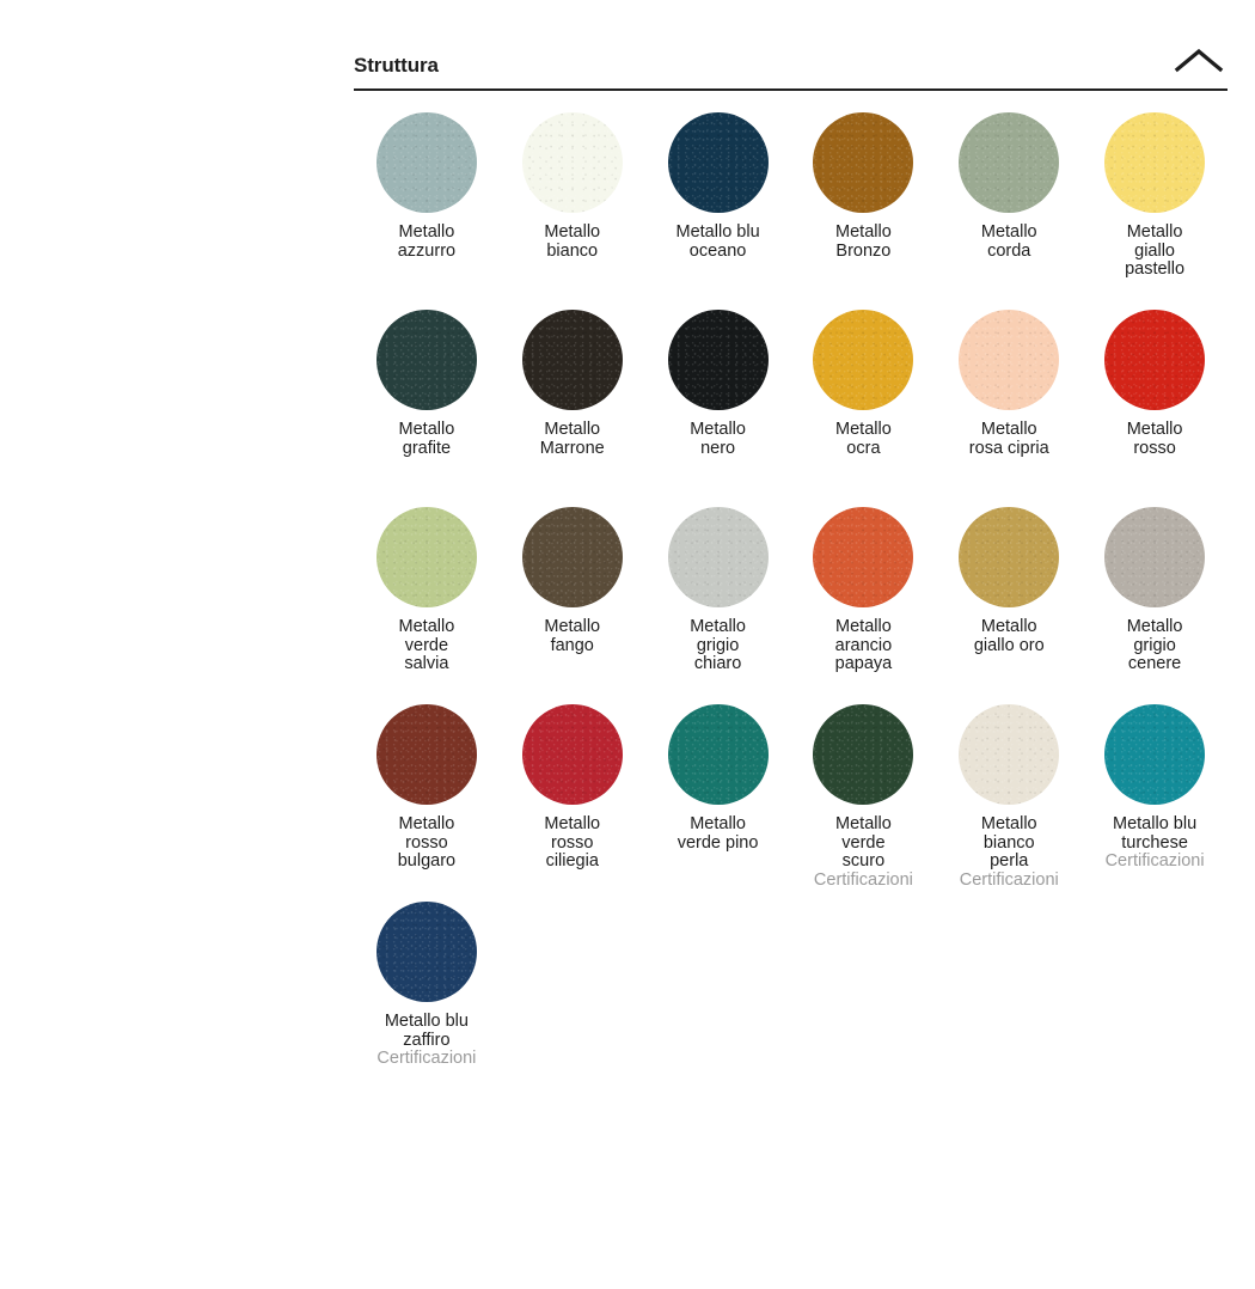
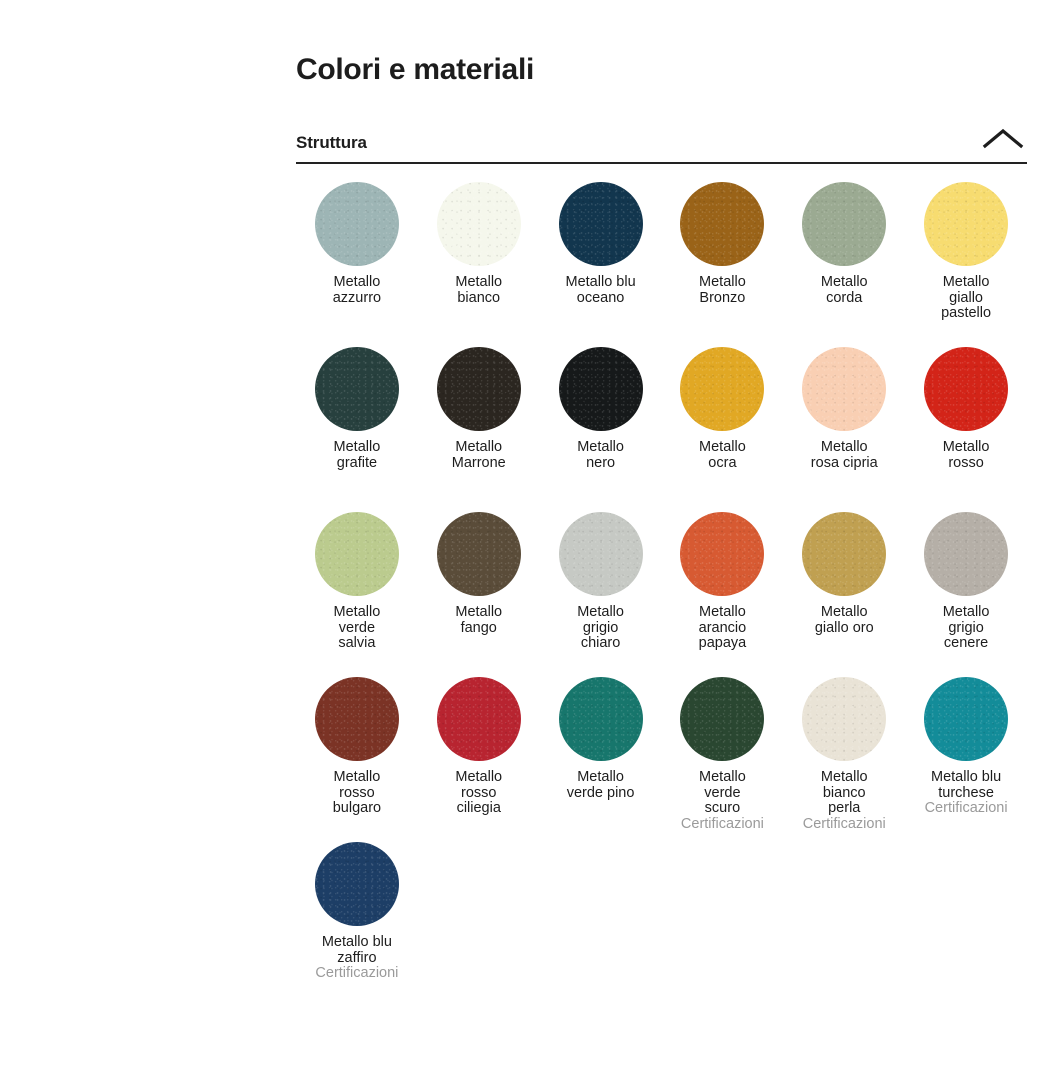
+ Colori e materiali
  Struttura
  Metallo
  azzurro
  Metallo
  bianco
  Metallo blu
  oceano
  Metallo
  Bronzo
  Metallo
  corda
  Metallo
  giallo
  pastello
  Metallo
  grafite
  Metallo
  Marrone
  Metallo
  nero
  Metallo
  ocra
  Metallo
  rosa cipria
  Metallo
  rosso
  Metallo
  verde
  salvia
  Metallo
  fango
  Metallo
  grigio
  chiaro
  Metallo
  arancio
  papaya
  Metallo
  giallo oro
  Metallo
  grigio
  cenere
  Metallo
  rosso
  bulgaro
  Metallo
  rosso
  ciliegia
  Metallo
  verde pino
  Metallo
  verde
  scuro
  Certificazioni
  Metallo
  bianco
  perla
  Certificazioni
  Metallo blu
  turchese
  Certificazioni
  Metallo blu
  zaffiro
  Certificazioni
